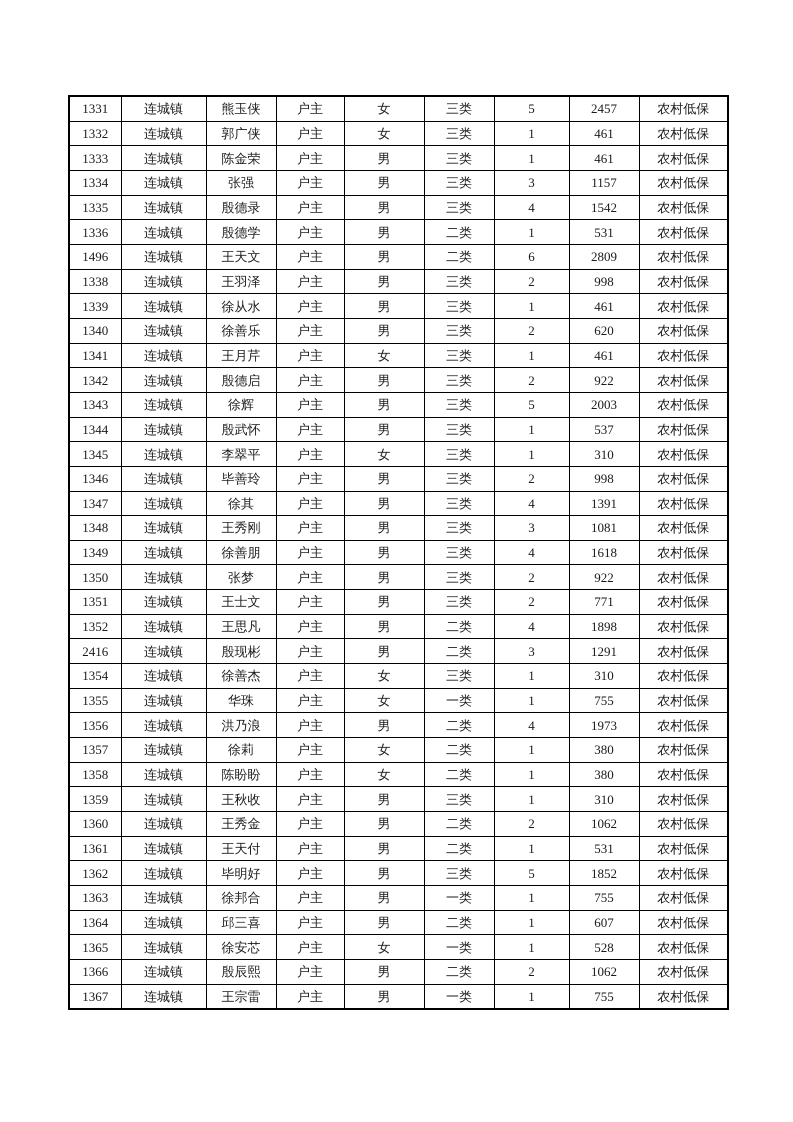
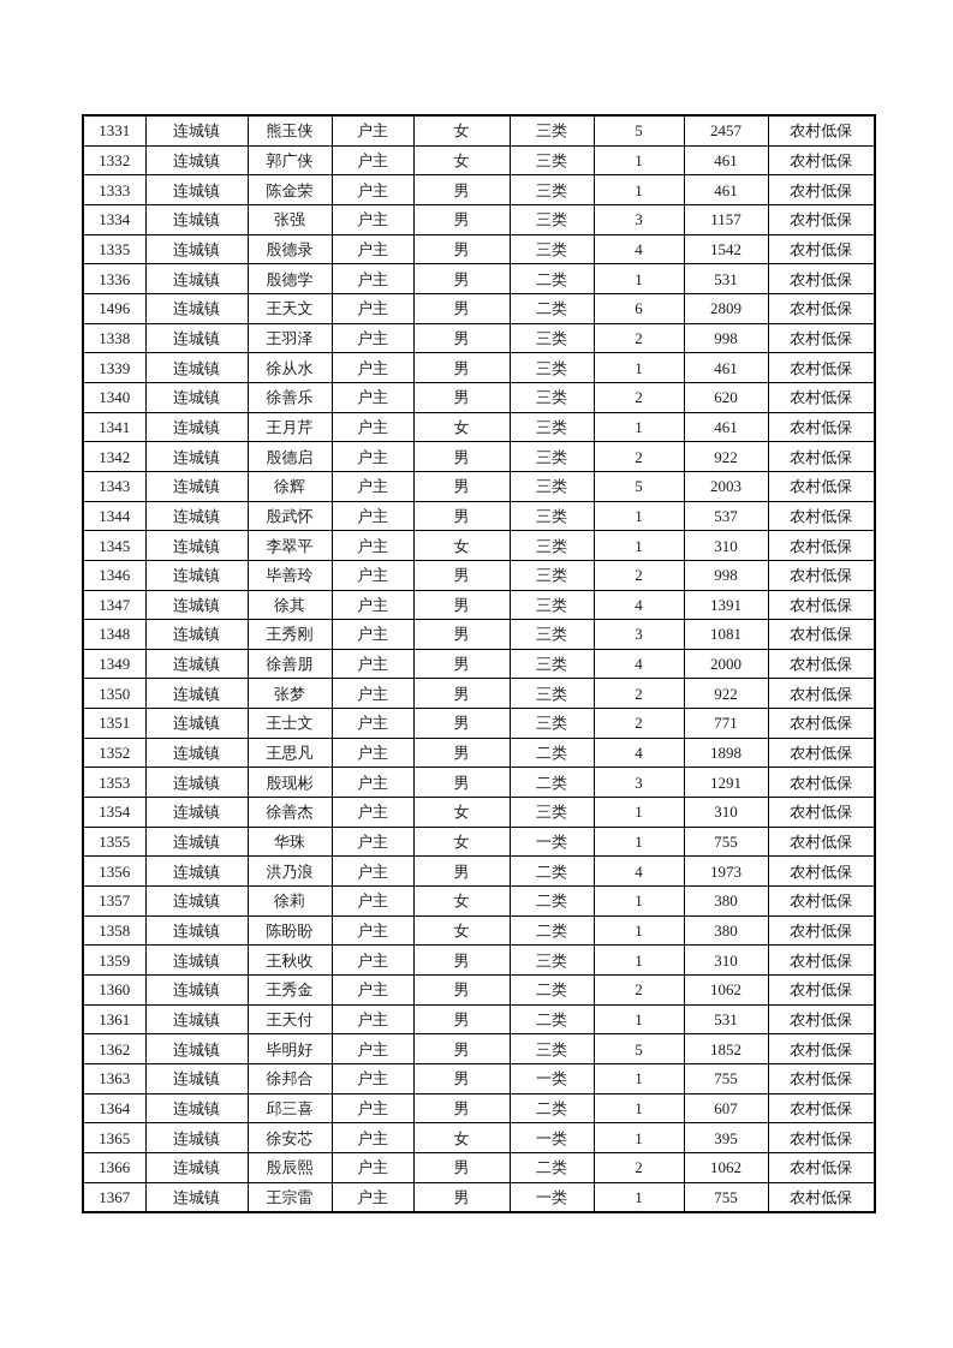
  1331	连城镇	熊玉侠	户主	女	三类	5	2457	农村低保
  1332	连城镇	郭广侠	户主	女	三类	1	461	农村低保
  1333	连城镇	陈金荣	户主	男	三类	1	461	农村低保
  1334	连城镇	张强	户主	男	三类	3	1157	农村低保
  1335	连城镇	殷德录	户主	男	三类	4	1542	农村低保
  1336	连城镇	殷德学	户主	男	二类	1	531	农村低保
  1496	连城镇	王天文	户主	男	二类	6	2809	农村低保
  1338	连城镇	王羽泽	户主	男	三类	2	998	农村低保
  1339	连城镇	徐从水	户主	男	三类	1	461	农村低保
  1340	连城镇	徐善乐	户主	男	三类	2	620	农村低保
  1341	连城镇	王月芹	户主	女	三类	1	461	农村低保
  1342	连城镇	殷德启	户主	男	三类	2	922	农村低保
  1343	连城镇	徐辉	户主	男	三类	5	2003	农村低保
  1344	连城镇	殷武怀	户主	男	三类	1	537	农村低保
  1345	连城镇	李翠平	户主	女	三类	1	310	农村低保
  1346	连城镇	毕善玲	户主	男	三类	2	998	农村低保
  1347	连城镇	徐其	户主	男	三类	4	1391	农村低保
  1348	连城镇	王秀刚	户主	男	三类	3	1081	农村低保
- 1349	连城镇	徐善朋	户主	男	三类	4	1618	农村低保
+ 1349	连城镇	徐善朋	户主	男	三类	4	2000	农村低保
  1350	连城镇	张梦	户主	男	三类	2	922	农村低保
  1351	连城镇	王士文	户主	男	三类	2	771	农村低保
  1352	连城镇	王思凡	户主	男	二类	4	1898	农村低保
- 2416	连城镇	殷现彬	户主	男	二类	3	1291	农村低保
+ 1353	连城镇	殷现彬	户主	男	二类	3	1291	农村低保
  1354	连城镇	徐善杰	户主	女	三类	1	310	农村低保
  1355	连城镇	华珠	户主	女	一类	1	755	农村低保
  1356	连城镇	洪乃浪	户主	男	二类	4	1973	农村低保
  1357	连城镇	徐莉	户主	女	二类	1	380	农村低保
  1358	连城镇	陈盼盼	户主	女	二类	1	380	农村低保
  1359	连城镇	王秋收	户主	男	三类	1	310	农村低保
  1360	连城镇	王秀金	户主	男	二类	2	1062	农村低保
  1361	连城镇	王天付	户主	男	二类	1	531	农村低保
  1362	连城镇	毕明好	户主	男	三类	5	1852	农村低保
  1363	连城镇	徐邦合	户主	男	一类	1	755	农村低保
  1364	连城镇	邱三喜	户主	男	二类	1	607	农村低保
- 1365	连城镇	徐安芯	户主	女	一类	1	528	农村低保
+ 1365	连城镇	徐安芯	户主	女	一类	1	395	农村低保
  1366	连城镇	殷辰熙	户主	男	二类	2	1062	农村低保
  1367	连城镇	王宗雷	户主	男	一类	1	755	农村低保
